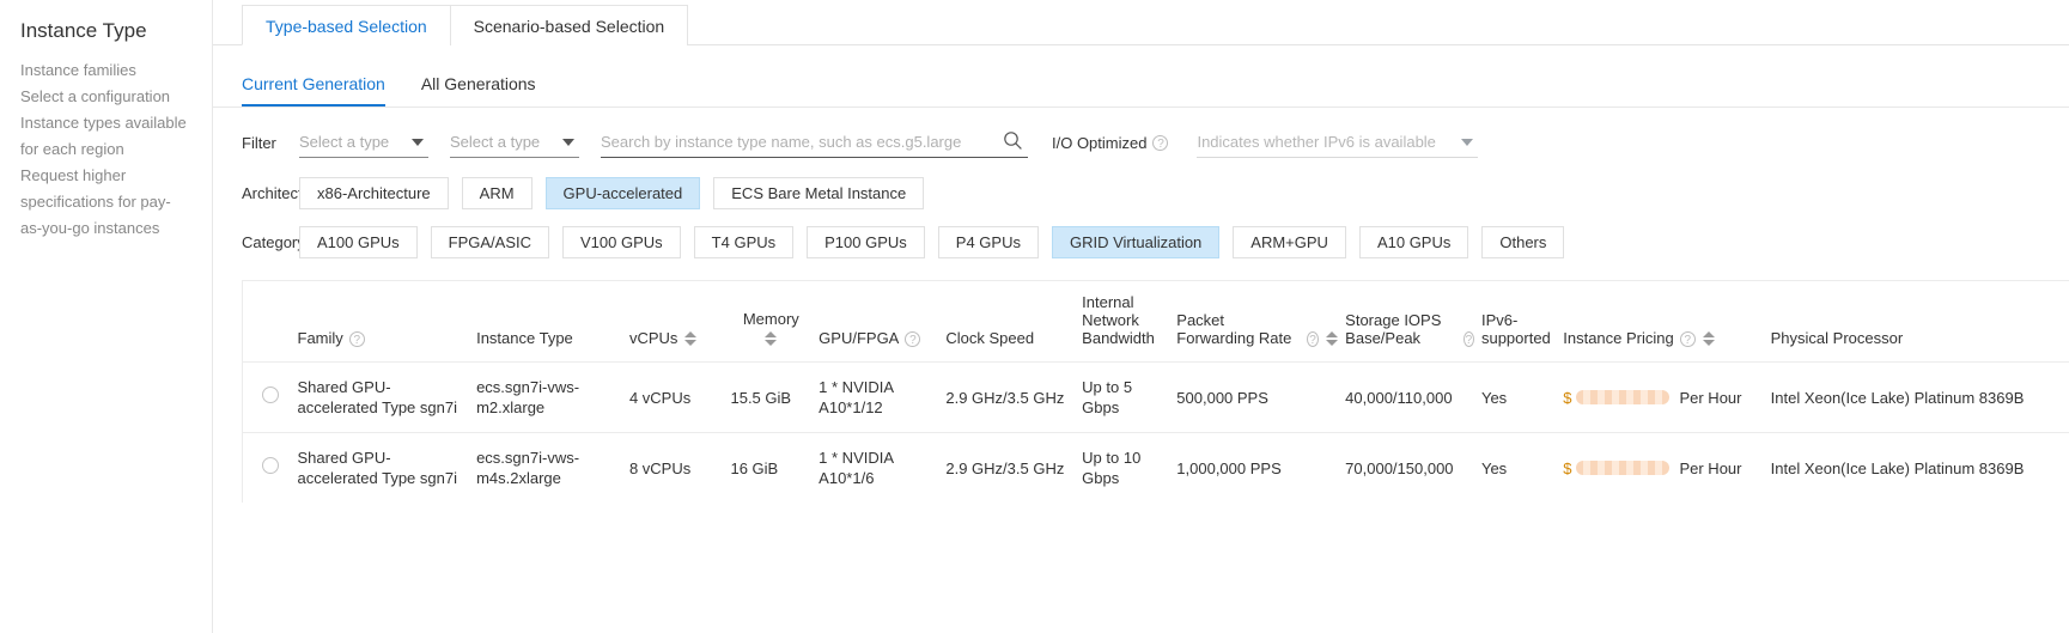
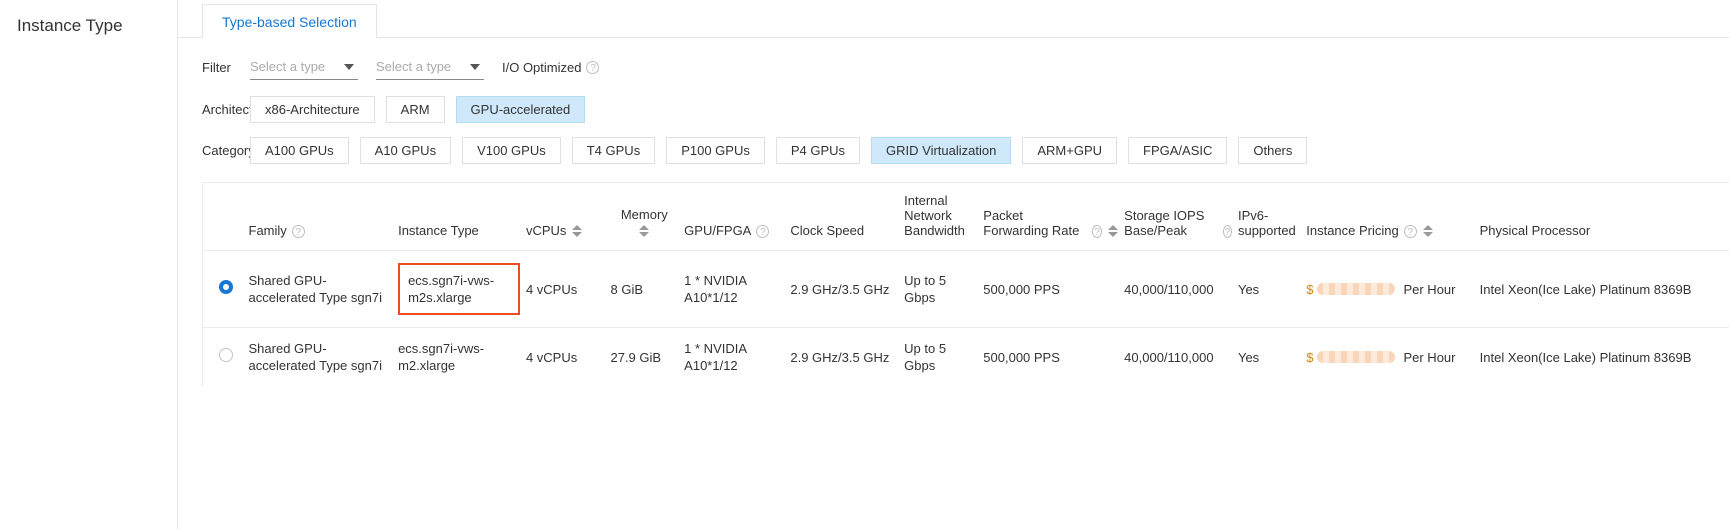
  Instance Type
- Instance families
- Select a configuration
- Instance types available
- for each region
- Request higher
- specifications for pay-
- as-you-go instances
  Type-based Selection
- Scenario-based Selection
- Current Generation
- All Generations
  Filter
  Select a type
  Select a type
- Search by instance type name, such as ecs.g5.large
  I/O Optimized
  ?
- Indicates whether IPv6 is available
  x86-Architecture
  ARM
  GPU-accelerated
- ECS Bare Metal Instance
  Categor
  A100 GPUs
- FPGA/ASIC
+ A10 GPUs
  V100 GPUs
  T4 GPUs
  P100 GPUs
  P4 GPUs
  GRID Virtualization
  ARM+GPU
- A10 GPUs
+ FPGA/ASIC
  Others
  	Family ?	Instance Type	vCPUs	Memory	GPU/FPGA ?	Clock Speed	Internal Network Bandwidth	Packet Forwarding Rate ?	Storage IOPS Base/Peak ?	IPv6-supported	Instance Pricing ?	Physical Processor
+ 	Shared GPU-accelerated Type sgn7i	ecs.sgn7i-vws-m2s.xlarge	4 vCPUs	8 GiB	1 * NVIDIA A10*1/12	2.9 GHz/3.5 GHz	Up to 5 Gbps	500,000 PPS	40,000/110,000	Yes	$ Per Hour	Intel Xeon(Ice Lake) Platinum 8369B
- 	Shared GPU-accelerated Type sgn7i	ecs.sgn7i-vws-m2.xlarge	4 vCPUs	15.5 GiB	1 * NVIDIA A10*1/12	2.9 GHz/3.5 GHz	Up to 5 Gbps	500,000 PPS	40,000/110,000	Yes	$ Per Hour	Intel Xeon(Ice Lake) Platinum 8369B
+ 	Shared GPU-accelerated Type sgn7i	ecs.sgn7i-vws-m2.xlarge	4 vCPUs	27.9 GiB	1 * NVIDIA A10*1/12	2.9 GHz/3.5 GHz	Up to 5 Gbps	500,000 PPS	40,000/110,000	Yes	$ Per Hour	Intel Xeon(Ice Lake) Platinum 8369B
- 	Shared GPU-accelerated Type sgn7i	ecs.sgn7i-vws-m4s.2xlarge	8 vCPUs	16 GiB	1 * NVIDIA A10*1/6	2.9 GHz/3.5 GHz	Up to 10 Gbps	1,000,000 PPS	70,000/150,000	Yes	$ Per Hour	Intel Xeon(Ice Lake) Platinum 8369B
